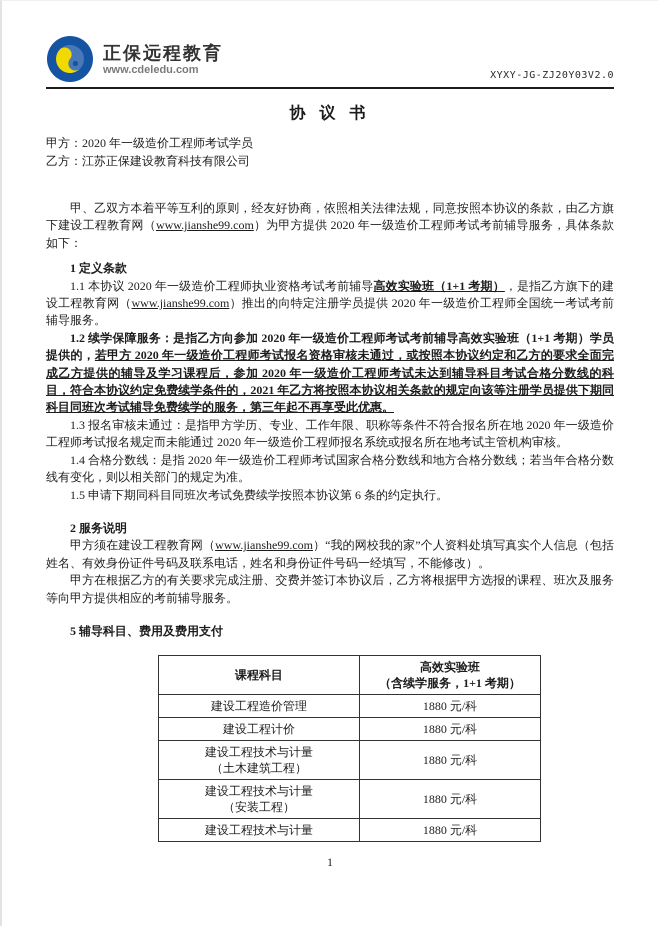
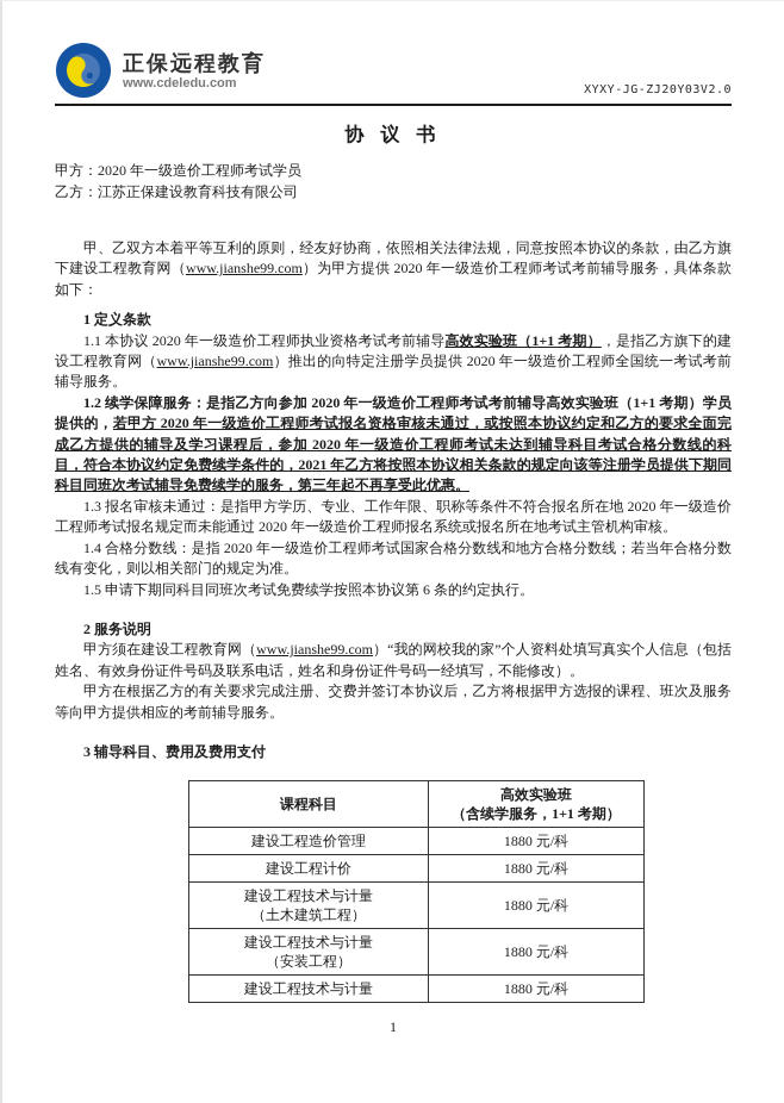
  正保远程教育
  www.cdeledu.com
  XYXY-JG-ZJ20Y03V2.0
  协 议 书
  甲方：2020 年一级造价工程师考试学员
  乙方：江苏正保建设教育科技有限公司
  甲、乙双方本着平等互利的原则，经友好协商，依照相关法律法规，同意按照本协议的条款，由乙方旗下建设工程教育网（www.jianshe99.com）为甲方提供 2020 年一级造价工程师考试考前辅导服务，具体条款如下：
  1 定义条款
  1.1 本协议 2020 年一级造价工程师执业资格考试考前辅导高效实验班（1+1 考期），是指乙方旗下的建设工程教育网（www.jianshe99.com）推出的向特定注册学员提供 2020 年一级造价工程师全国统一考试考前辅导服务。
  1.2 续学保障服务：是指乙方向参加 2020 年一级造价工程师考试考前辅导高效实验班（1+1 考期）学员提供的，若甲方 2020 年一级造价工程师考试报名资格审核未通过，或按照本协议约定和乙方的要求全面完成乙方提供的辅导及学习课程后，参加 2020 年一级造价工程师考试未达到辅导科目考试合格分数线的科目，符合本协议约定免费续学条件的，2021 年乙方将按照本协议相关条款的规定向该等注册学员提供下期同科目同班次考试辅导免费续学的服务，第三年起不再享受此优惠。
  1.3 报名审核未通过：是指甲方学历、专业、工作年限、职称等条件不符合报名所在地 2020 年一级造价工程师考试报名规定而未能通过 2020 年一级造价工程师报名系统或报名所在地考试主管机构审核。
  1.4 合格分数线：是指 2020 年一级造价工程师考试国家合格分数线和地方合格分数线；若当年合格分数线有变化，则以相关部门的规定为准。
  1.5 申请下期同科目同班次考试免费续学按照本协议第 6 条的约定执行。
  2 服务说明
  甲方须在建设工程教育网（www.jianshe99.com）“我的网校我的家”个人资料处填写真实个人信息（包括姓名、有效身份证件号码及联系电话，姓名和身份证件号码一经填写，不能修改）。
  甲方在根据乙方的有关要求完成注册、交费并签订本协议后，乙方将根据甲方选报的课程、班次及服务等向甲方提供相应的考前辅导服务。
- 5 辅导科目、费用及费用支付
+ 3 辅导科目、费用及费用支付
  课程科目	高效实验班 （含续学服务，1+1 考期）
  建设工程造价管理	1880 元/科
  建设工程计价	1880 元/科
  建设工程技术与计量 （土木建筑工程）	1880 元/科
  建设工程技术与计量 （安装工程）	1880 元/科
  建设工程技术与计量	1880 元/科
  1
